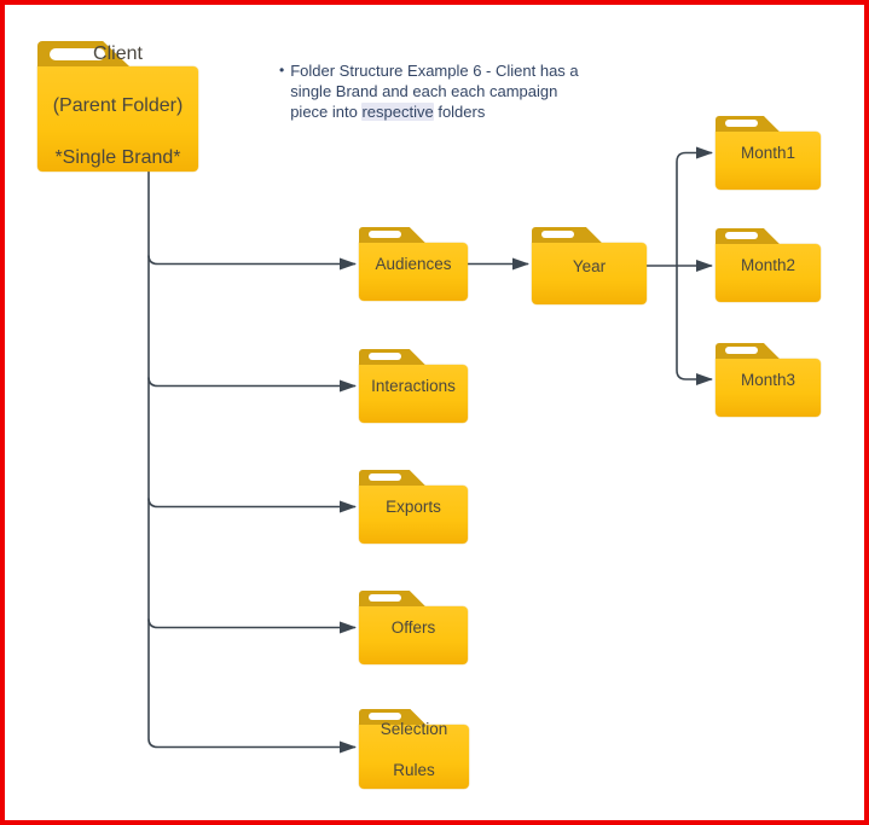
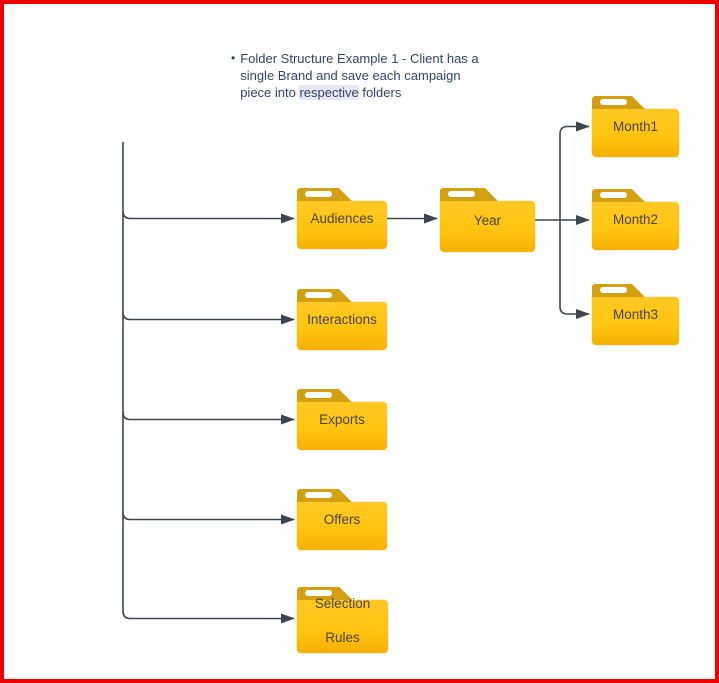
- Client
- (Parent Folder)
- *Single Brand*
  •
- Folder Structure Example 6 - Client has a
+ Folder Structure Example 1 - Client has a
- single Brand and each each campaign
+ single Brand and save each campaign
  piece into respective folders
  Audiences
  Interactions
  Exports
  Offers
  Selection
  Rules
  Year
  Month1
  Month2
  Month3
